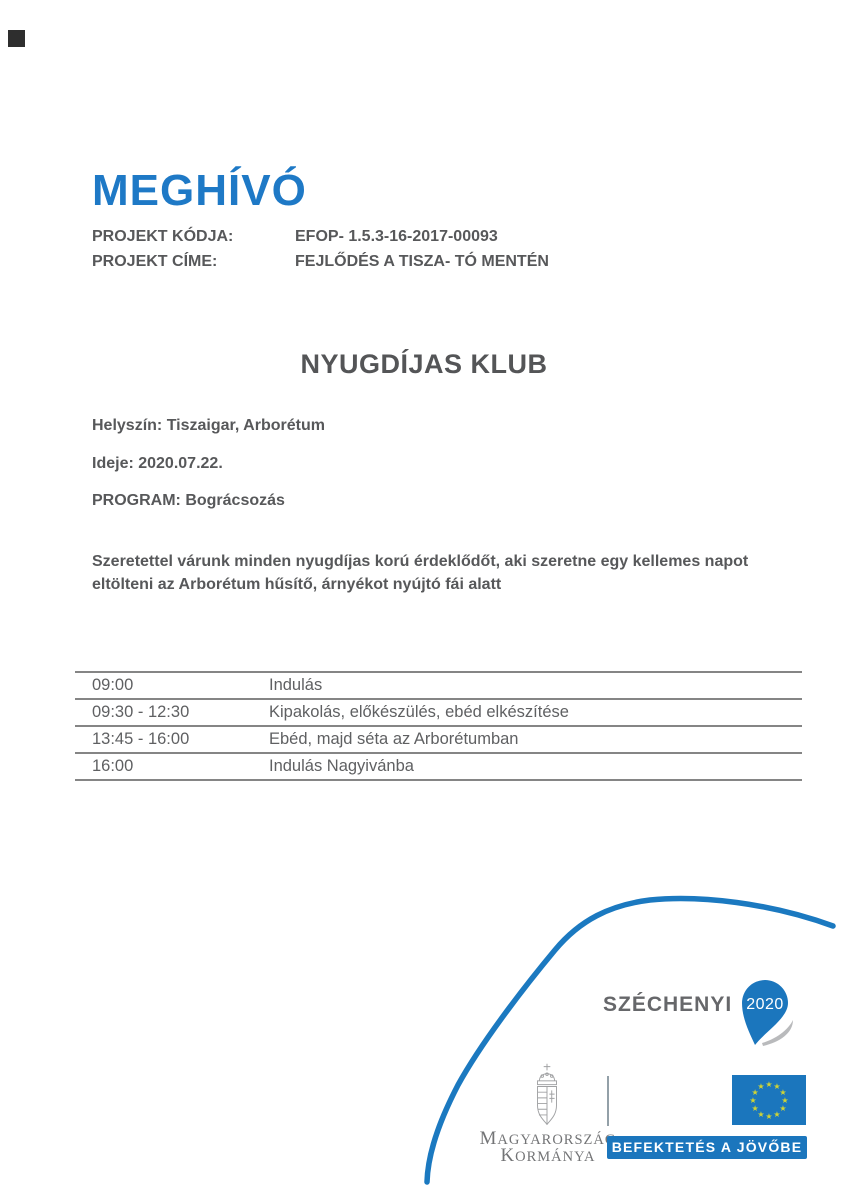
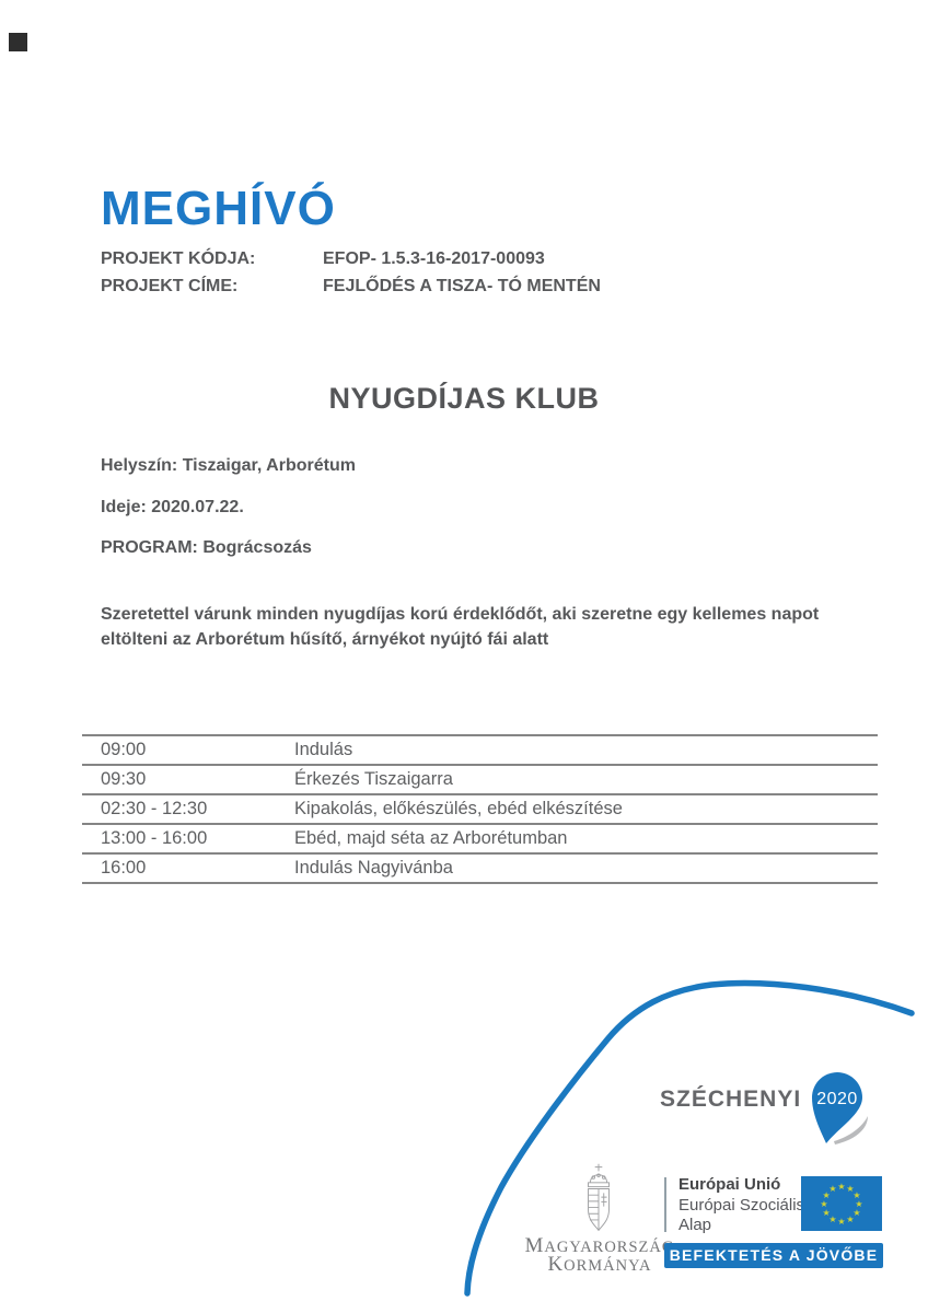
  MEGHÍVÓ
  PROJEKT KÓDJA:
  EFOP- 1.5.3-16-2017-00093
  PROJEKT CÍME:
  FEJLŐDÉS A TISZA- TÓ MENTÉN
  NYUGDÍJAS KLUB
  Helyszín: Tiszaigar, Arborétum
  Ideje: 2020.07.22.
  PROGRAM: Bográcsozás
  Szeretettel várunk minden nyugdíjas korú érdeklődőt, aki szeretne egy kellemes napot eltölteni az Arborétum hűsítő, árnyékot nyújtó fái alatt
  09:00
  Indulás
+ 09:30
+ Érkezés Tiszaigarra
- 09:30 - 12:30
+ 02:30 - 12:30
  Kipakolás, előkészülés, ebéd elkészítése
- 13:45 - 16:00
+ 13:00 - 16:00
  Ebéd, majd séta az Arborétumban
  16:00
  Indulás Nagyivánba
  SZÉCHENYI
  2020
  MAGYARORSZÁ
  KORMÁNYA
+ Európai Unió
+ Európai Szociális
+ Alap
  ★
  ★
  ★
  ★
  ★
  ★
  ★
  ★
  ★
  ★
  ★
  ★
  BEFEKTETÉS A JÖVŐBE
